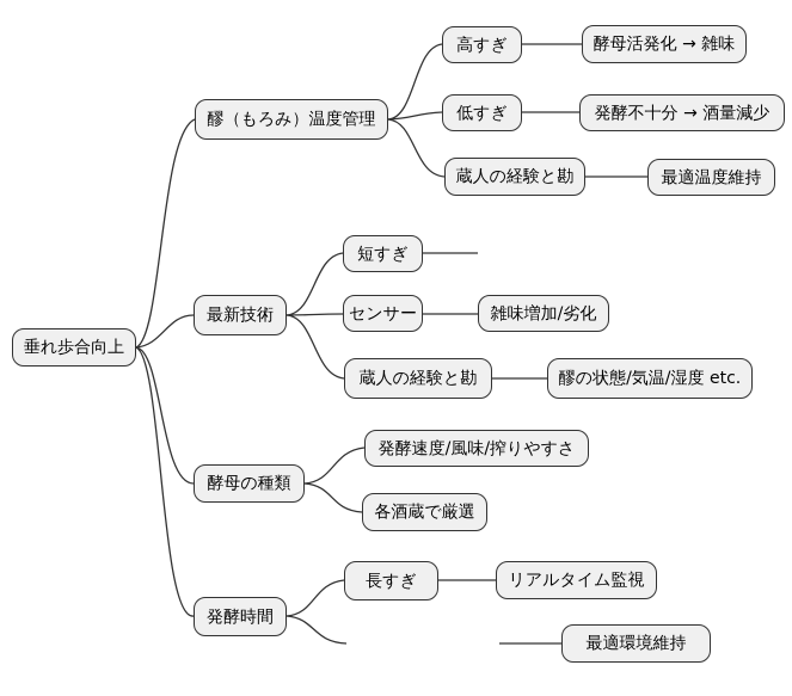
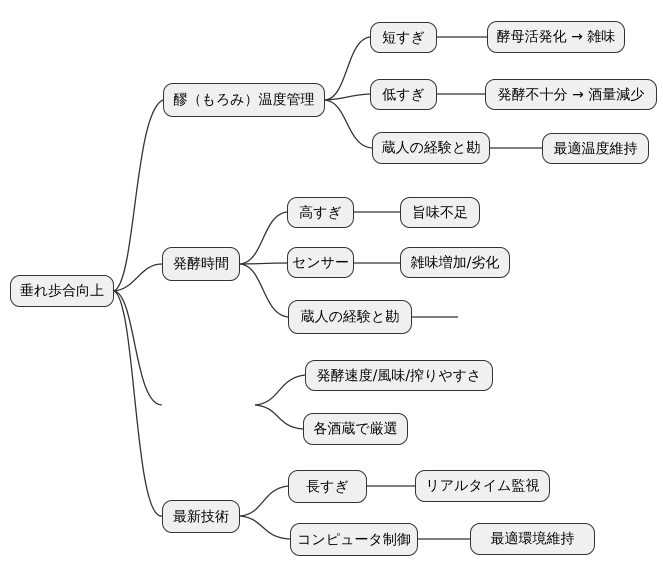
  垂れ歩合向上
  醪（もろみ）温度管理
- 高すぎ
+ 短すぎ
  酵母活発化 → 雑味
  低すぎ
  発酵不十分 → 酒量減少
  蔵人の経験と勘
  最適温度維持
- 最新技術
+ 発酵時間
- 短すぎ
+ 高すぎ
+ 旨味不足
  センサー
  雑味増加/劣化
  蔵人の経験と勘
- 醪の状態/気温/湿度 etc.
- 酵母の種類
  発酵速度/風味/搾りやすさ
  各酒蔵で厳選
- 発酵時間
+ 最新技術
  長すぎ
  リアルタイム監視
+ コンピュータ制御
  最適環境維持
